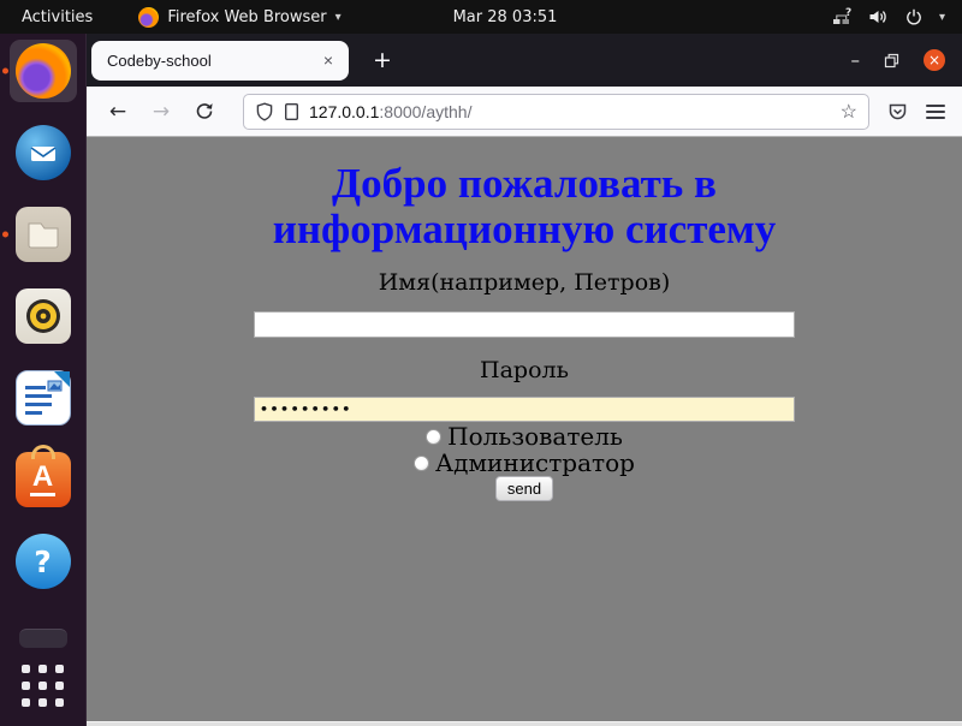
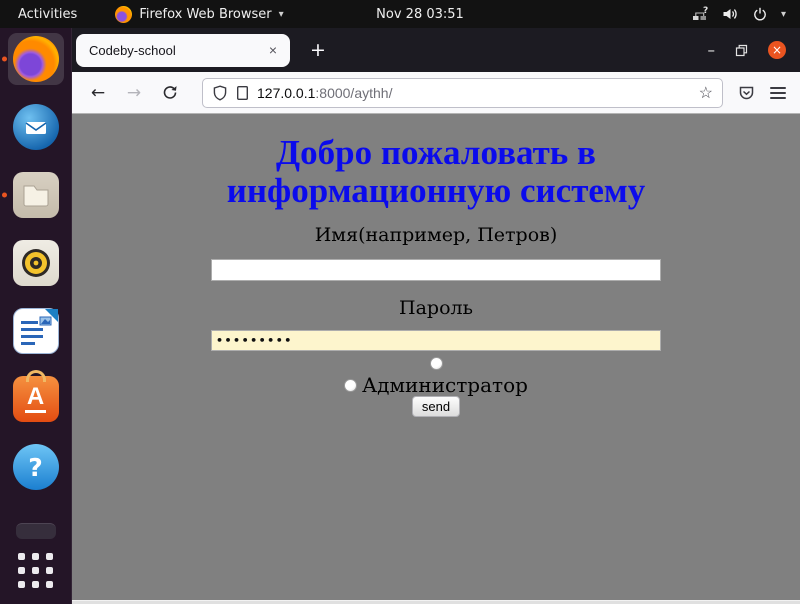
  Activities
  Firefox Web Browser
  ▾
- Mar 28 03:51
+ Nov 28 03:51
  ?
  ▾
  A
  ?
  Codeby-school
  ×
  +
  –
  ×
  ←
  →
  127.0.0.1:8000/aythh/
  ☆
  Добро пожаловать в
  информационную систему
  Имя(например, Петров)
  Пароль
  •••••••••
- Пользователь
  Администратор
  send
